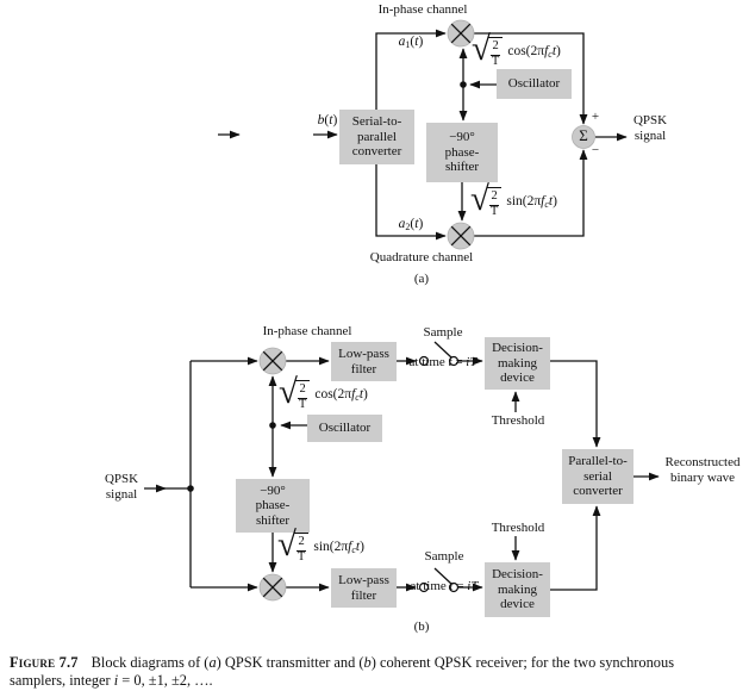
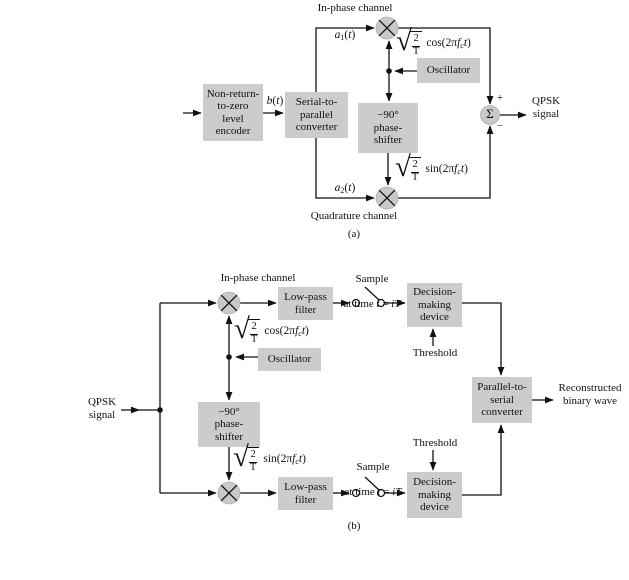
+ Non-return-
+ to-zero
+ level
+ encoder
  b(t)
  Serial-to-
  parallel
  converter
  In-phase channel
  a1(t)
  √
  2
  T
  cos(2πfct)
  Oscillator
  −90°
  phase-
  shifter
  √
  2
  T
  sin(2πfct)
  a2(t)
  Quadrature channel
  (a)
  Σ
  +
  −
  QPSK
  signal
  QPSK
  signal
  In-phase channel
  √
  2
  T
  cos(2πfct)
  Oscillator
  −90°
  phase-
  shifter
  √
  2
  T
  sin(2πfct)
  Low-pass
  filter
  Low-pass
  filter
  Sample
  at time t = iT
  Sample
  at time t = iT
  Decision-
  making
  device
  Decision-
  making
  device
  Threshold
  Threshold
  Parallel-to-
  serial
  converter
  Reconstructed
  binary wave
  (b)
- Figure 7.7 Block diagrams of (a) QPSK transmitter and (b) coherent QPSK receiver; for the two synchronous
- samplers, integer i = 0, ±1, ±2, ….
